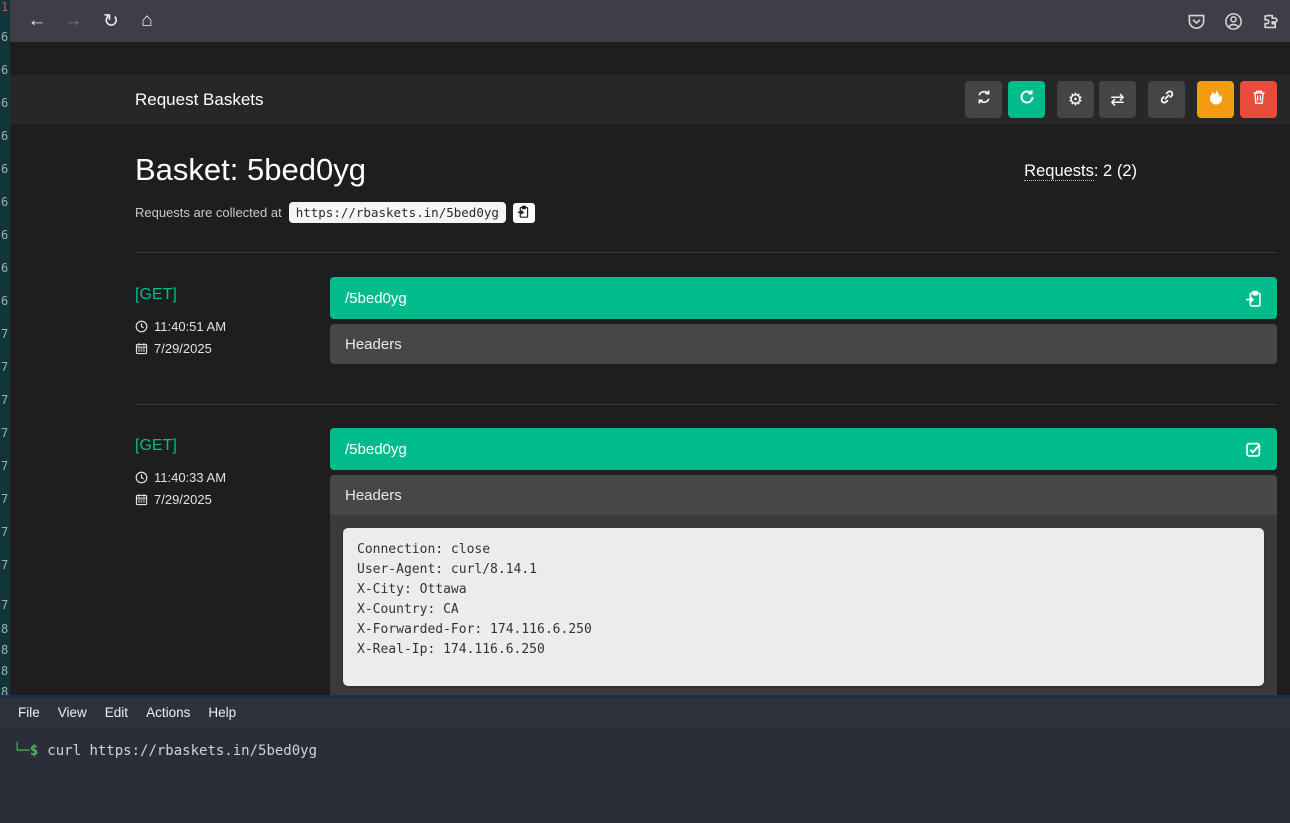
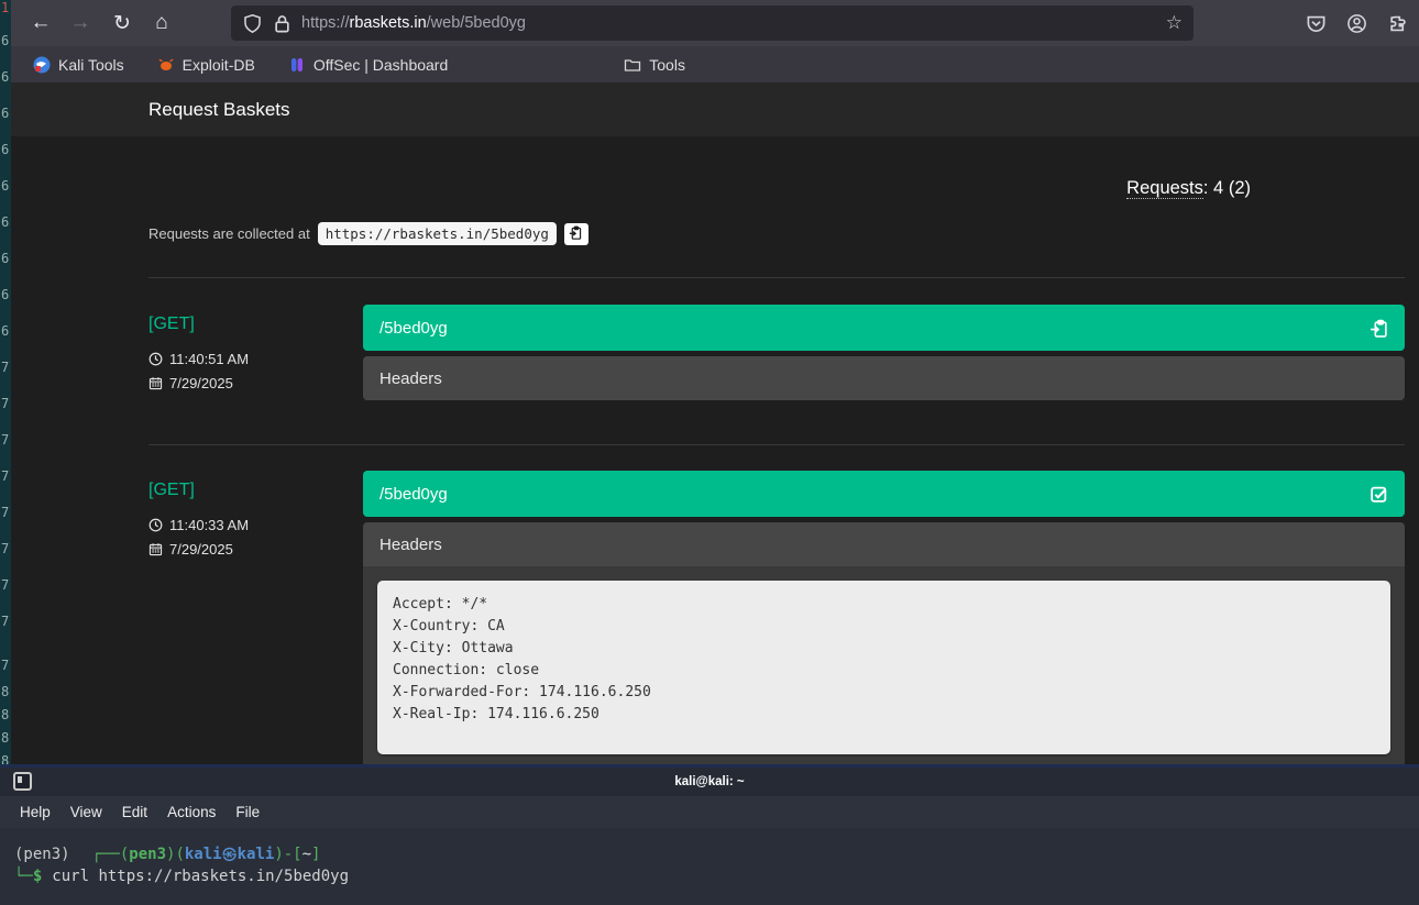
  1
  6
  6
  6
  6
  6
  6
  6
  6
  6
  7
  7
  7
  7
  7
  7
  7
  7
  7
  8
  8
  8
  8
  ←
  →
  ↻
  ⌂
+ https://rbaskets.in/web/5bed0yg
+ ☆
+ Kali Tools
+ Exploit-DB
+ OffSec | Dashboard
+ Tools
  Request Baskets
- ⚙
- ⇄
- Basket: 5bed0yg
- Requests: 2 (2)
+ Requests: 4 (2)
  Requests are collected at
  https://rbaskets.in/5bed0yg
  [GET]
  11:40:51 AM
  7/29/2025
  /5bed0yg
  Headers
  [GET]
  11:40:33 AM
  7/29/2025
  /5bed0yg
  Headers
+ Accept: */*
- Connection: close
+ X-Country: CA
- User-Agent: curl/8.14.1
  X-City: Ottawa
- X-Country: CA
+ Connection: close
  X-Forwarded-For: 174.116.6.250
  X-Real-Ip: 174.116.6.250
+ kali@kali: ~
- File
+ Help
  View
  Edit
  Actions
- Help
+ File
+ (pen3) ┌──(pen3)(kali㉿kali)-[~]
  └─$ curl https://rbaskets.in/5bed0yg
